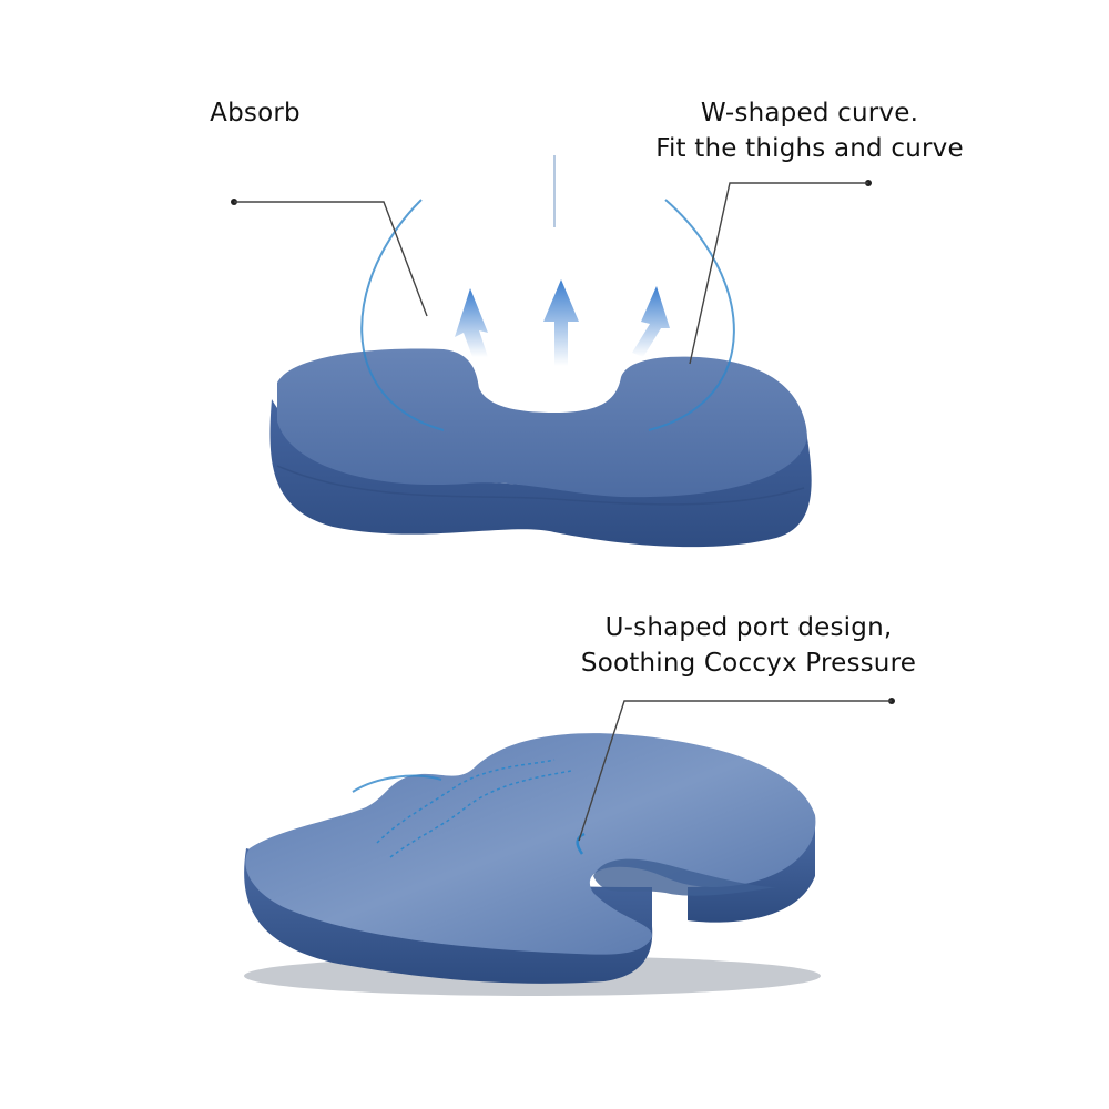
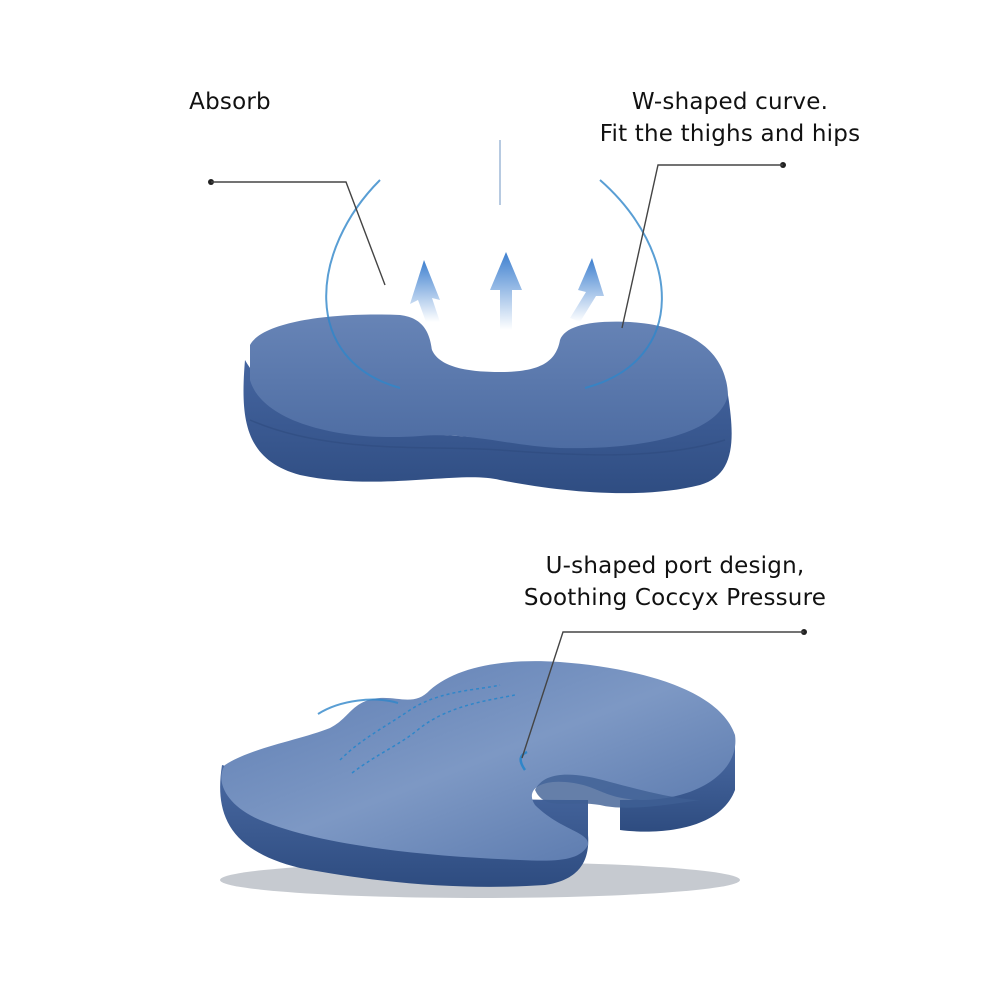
  Absorb
  W-shaped curve.
- Fit the thighs and curve
+ Fit the thighs and hips
  U-shaped port design,
  Soothing Coccyx Pressure
